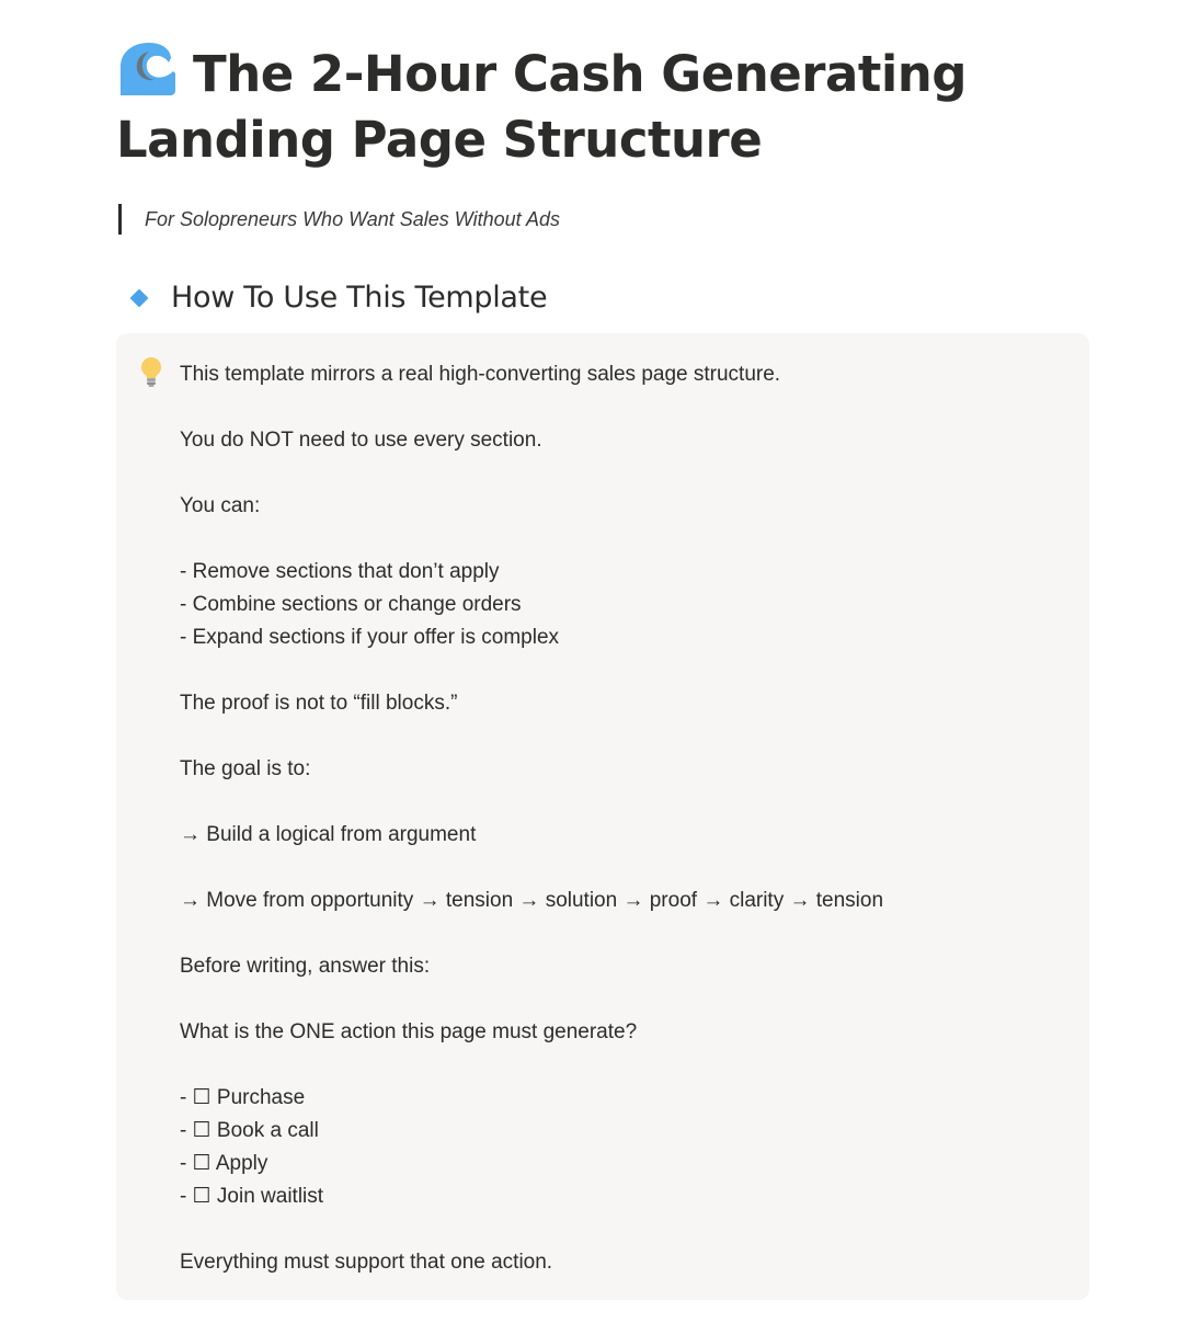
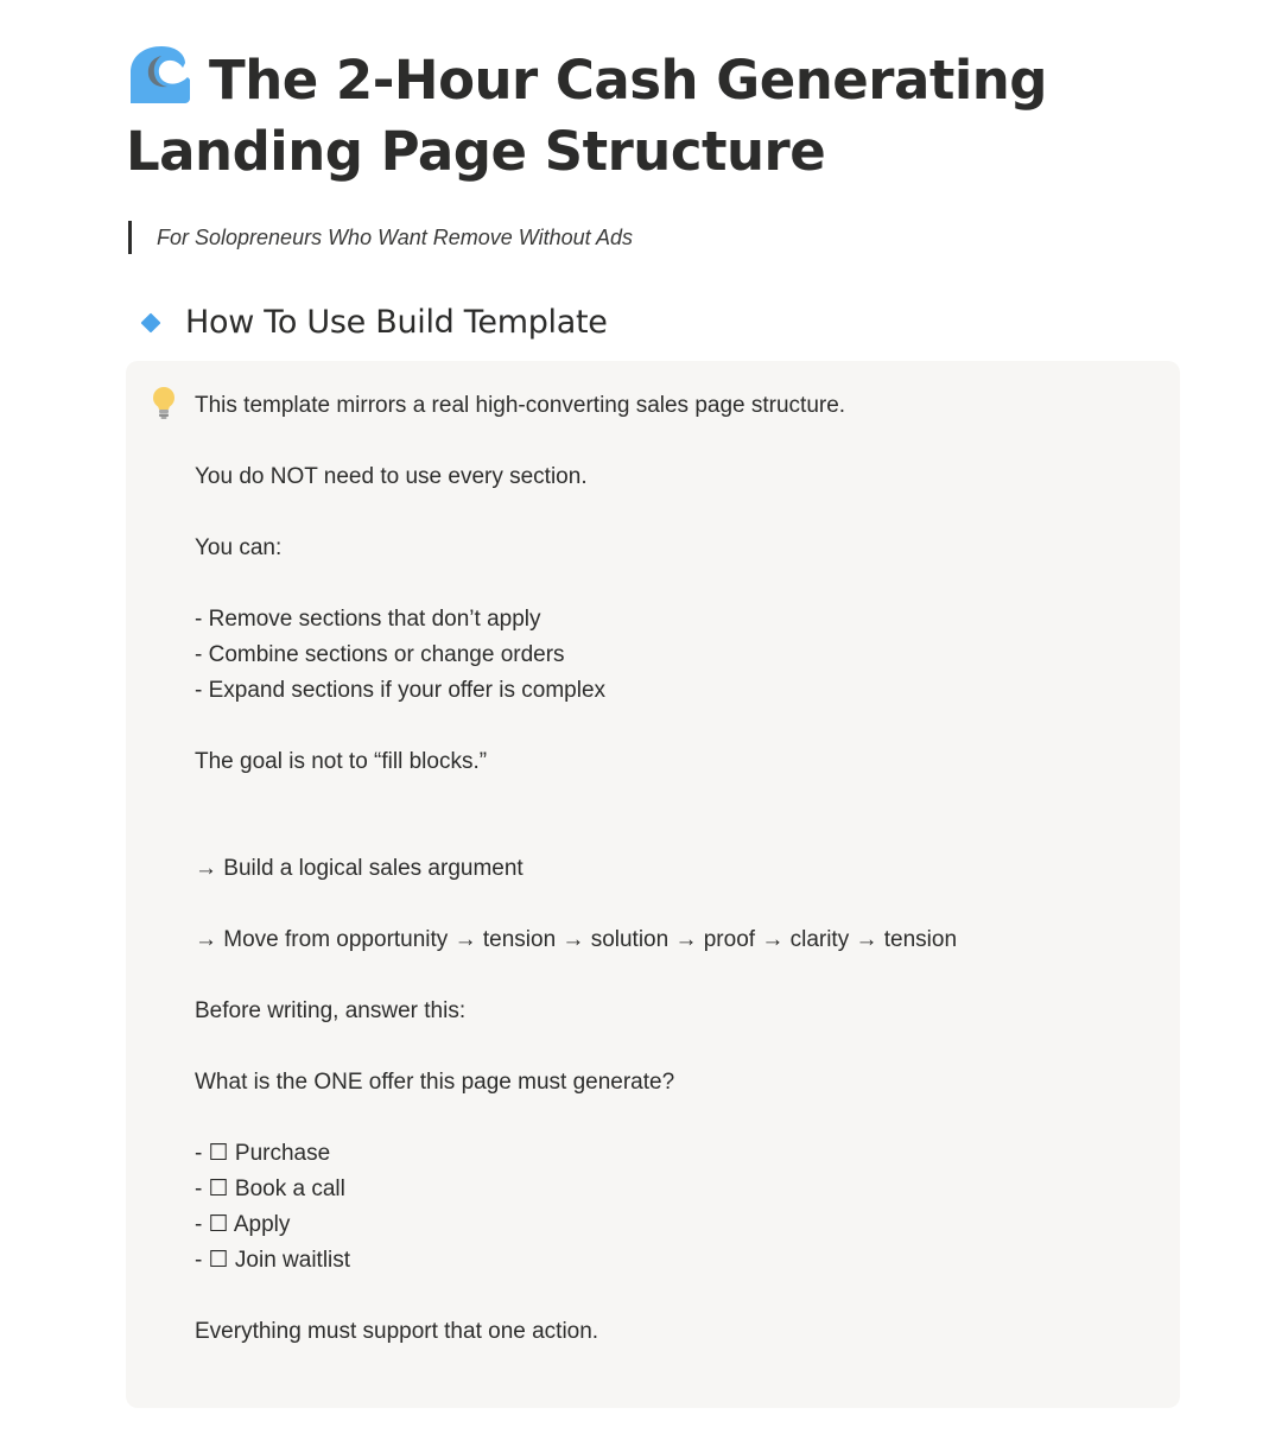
  The 2-Hour Cash Generating Landing Page Structure
- For Solopreneurs Who Want Sales Without Ads
+ For Solopreneurs Who Want Remove Without Ads
- How To Use This Template
+ How To Use Build Template
  This template mirrors a real high-converting sales page structure.
  You do NOT need to use every section.
  You can:
  - Remove sections that don’t apply
  - Combine sections or change orders
  - Expand sections if your offer is complex
- The proof is not to “fill blocks.”
+ The goal is not to “fill blocks.”
- The goal is to:
- → Build a logical from argument
+ → Build a logical sales argument
  → Move from opportunity → tension → solution → proof → clarity → tension
  Before writing, answer this:
- What is the ONE action this page must generate?
+ What is the ONE offer this page must generate?
  - ☐ Purchase
  - ☐ Book a call
  - ☐ Apply
  - ☐ Join waitlist
  Everything must support that one action.
